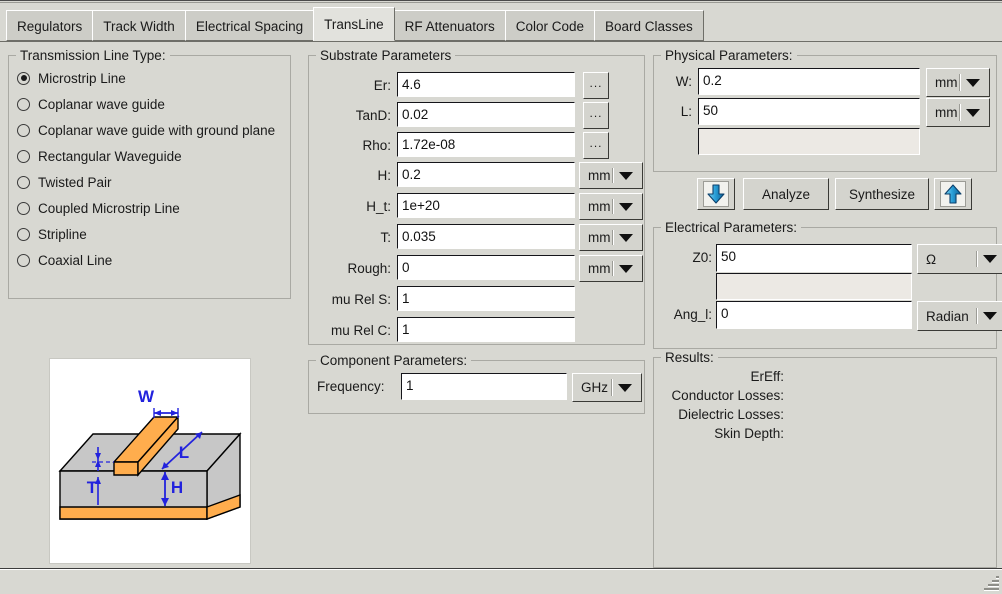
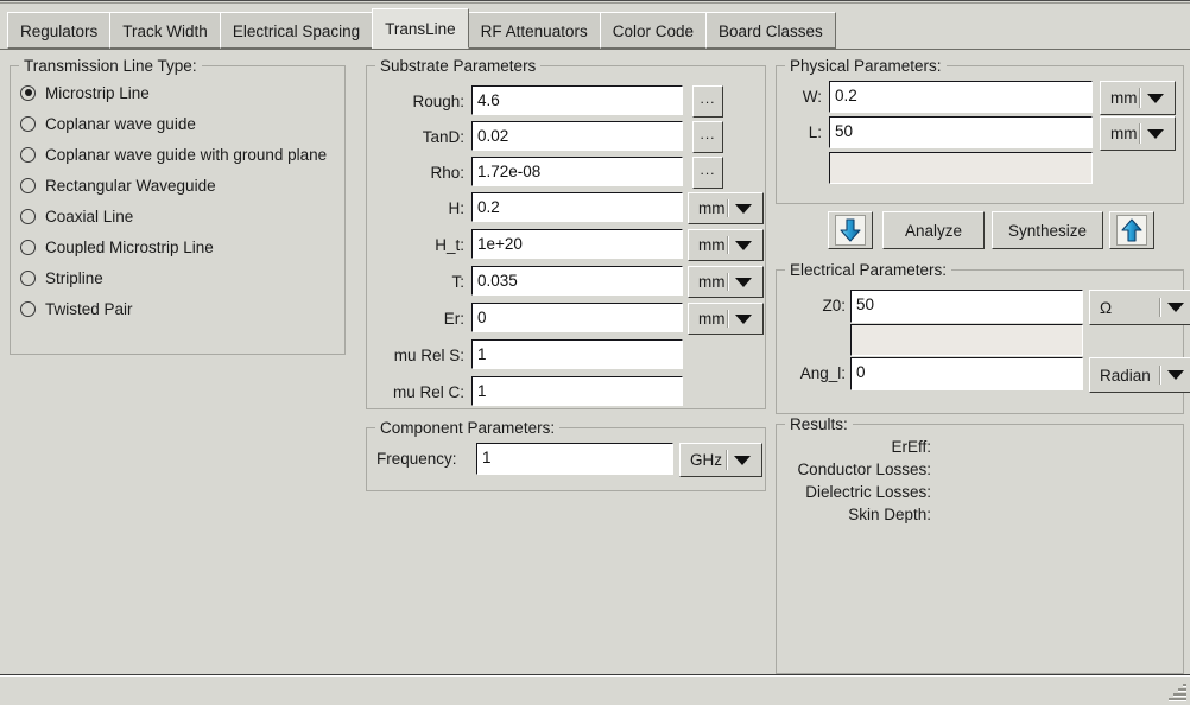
  Regulators
  Track Width
  Electrical Spacing
  TransLine
  RF Attenuators
  Color Code
  Board Classes
  Transmission Line Type:
  Microstrip Line
  Coplanar wave guide
  Coplanar wave guide with ground plane
  Rectangular Waveguide
- Twisted Pair
+ Coaxial Line
  Coupled Microstrip Line
  Stripline
- Coaxial Line
+ Twisted Pair
- W
- T
- H
- L
  Substrate Parameters
- Er:
+ Rough:
  4.6
  ...
  TanD:
  0.02
  ...
  Rho:
  1.72e-08
  ...
  H:
  0.2
  mm
  H_t:
  1e+20
  mm
  T:
  0.035
  mm
- Rough:
+ Er:
  0
  mm
  mu Rel S:
  1
  mu Rel C:
  1
  Component Parameters:
  Frequency:
  1
  GHz
  Physical Parameters:
  W:
  0.2
  mm
  L:
  50
  mm
  Analyze
  Synthesize
  Electrical Parameters:
  Z0:
  50
  Ω
  Ang_l:
  0
  Radian
  Results:
  ErEff:
  Conductor Losses:
  Dielectric Losses:
  Skin Depth:
